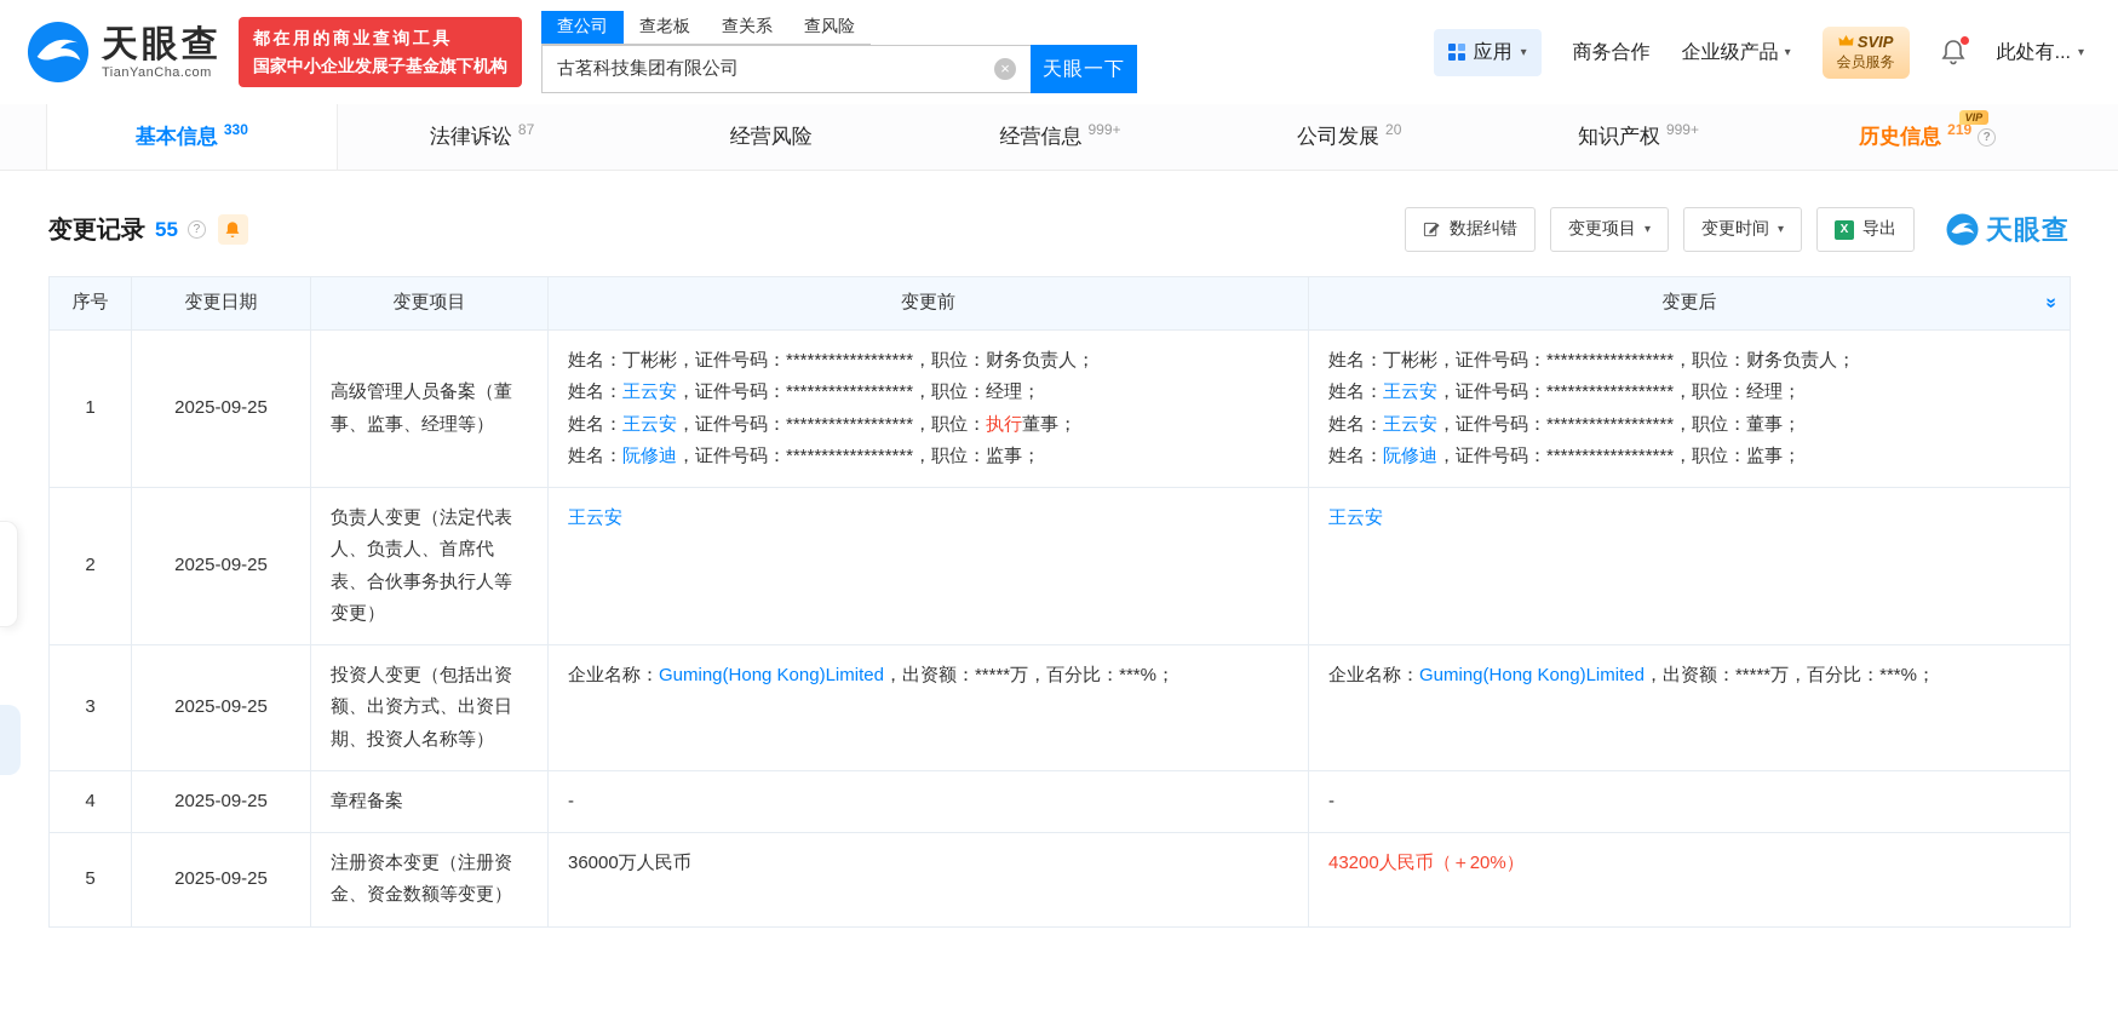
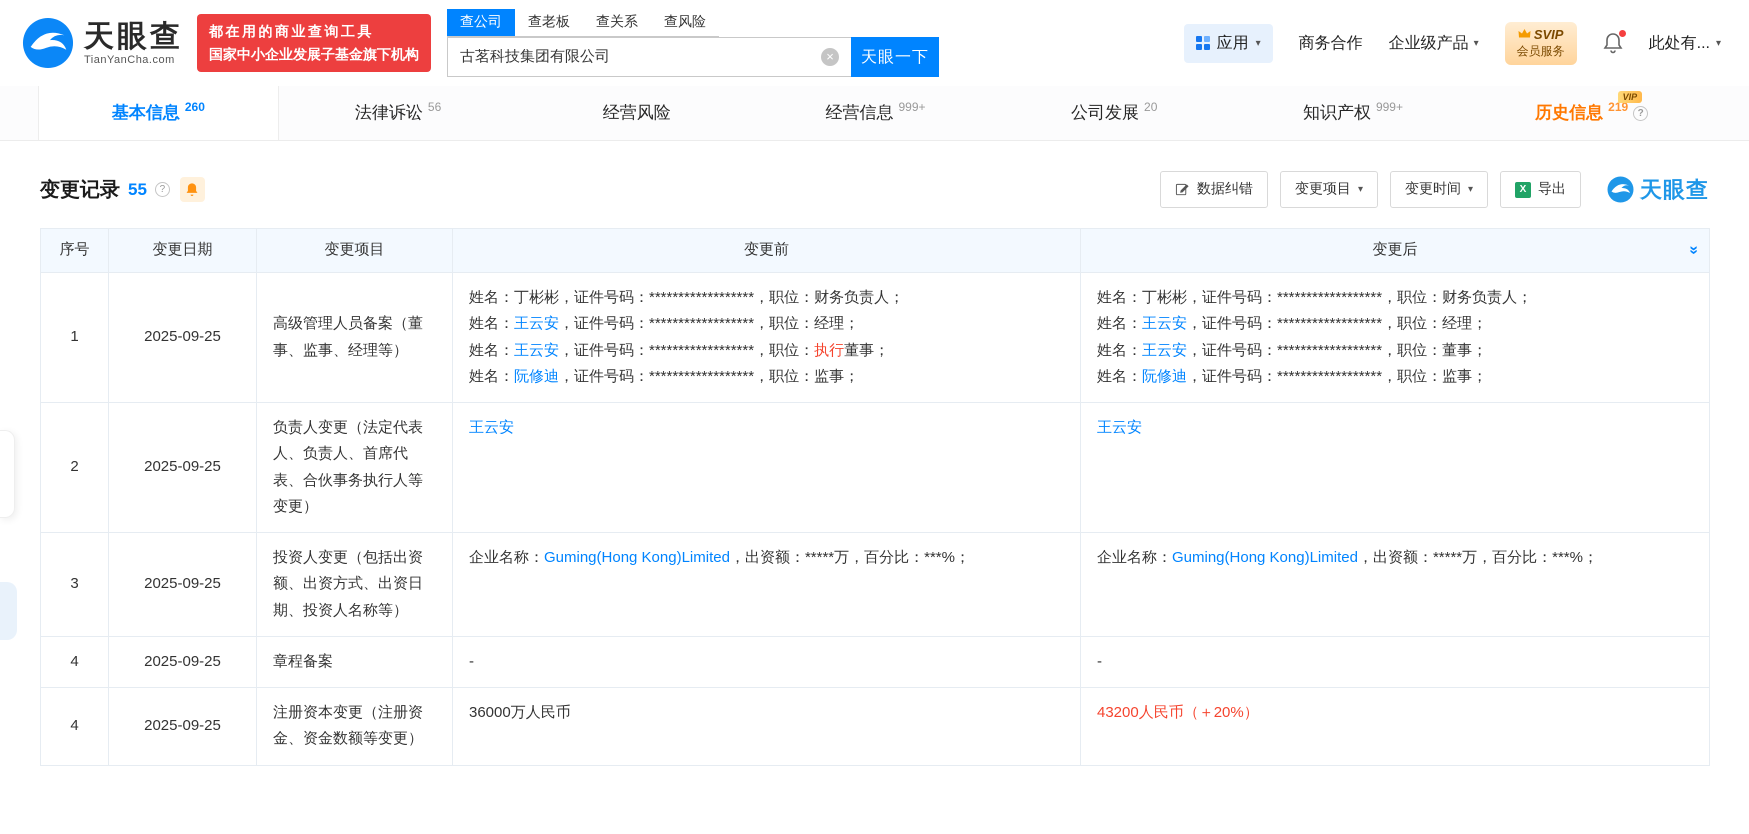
  天眼查
  TianYanCha.com
  都在用的商业查询工具
  国家中小企业发展子基金旗下机构
  查公司
  查老板
  查关系
  查风险
  古茗科技集团有限公司
  ×
  天眼一下
  应用
  ▾
  商务合作
  企业级产品
  ▾
  SVIP
  会员服务
  此处有...
  ▾
  基本信息
- 330
+ 260
  法律诉讼
- 87
+ 56
  经营风险
  经营信息
  999+
  公司发展
  20
  知识产权
  999+
  历史信息
  219
  ?
  VIP
  变更记录
  55
  ?
  数据纠错
  变更项目
  ▾
  变更时间
  ▾
  X
  导出
  天眼查
  1	2025-09-25	高级管理人员备案（董事、监事、经理等）	姓名：丁彬彬，证件号码：******************，职位：财务负责人；姓名：王云安，证件号码：******************，职位：经理；姓名：王云安，证件号码：******************，职位：执行董事；姓名：阮修迪，证件号码：******************，职位：监事；	姓名：丁彬彬，证件号码：******************，职位：财务负责人；姓名：王云安，证件号码：******************，职位：经理；姓名：王云安，证件号码：******************，职位：董事；姓名：阮修迪，证件号码：******************，职位：监事；
  2	2025-09-25	负责人变更（法定代表人、负责人、首席代表、合伙事务执行人等变更）	王云安	王云安
  3	2025-09-25	投资人变更（包括出资额、出资方式、出资日期、投资人名称等）	企业名称：Guming(Hong Kong)Limited，出资额：*****万，百分比：***%；	企业名称：Guming(Hong Kong)Limited，出资额：*****万，百分比：***%；
  4	2025-09-25	章程备案	-	-
- 5	2025-09-25	注册资本变更（注册资金、资金数额等变更）	36000万人民币	43200人民币（＋20%）
+ 4	2025-09-25	注册资本变更（注册资金、资金数额等变更）	36000万人民币	43200人民币（＋20%）
